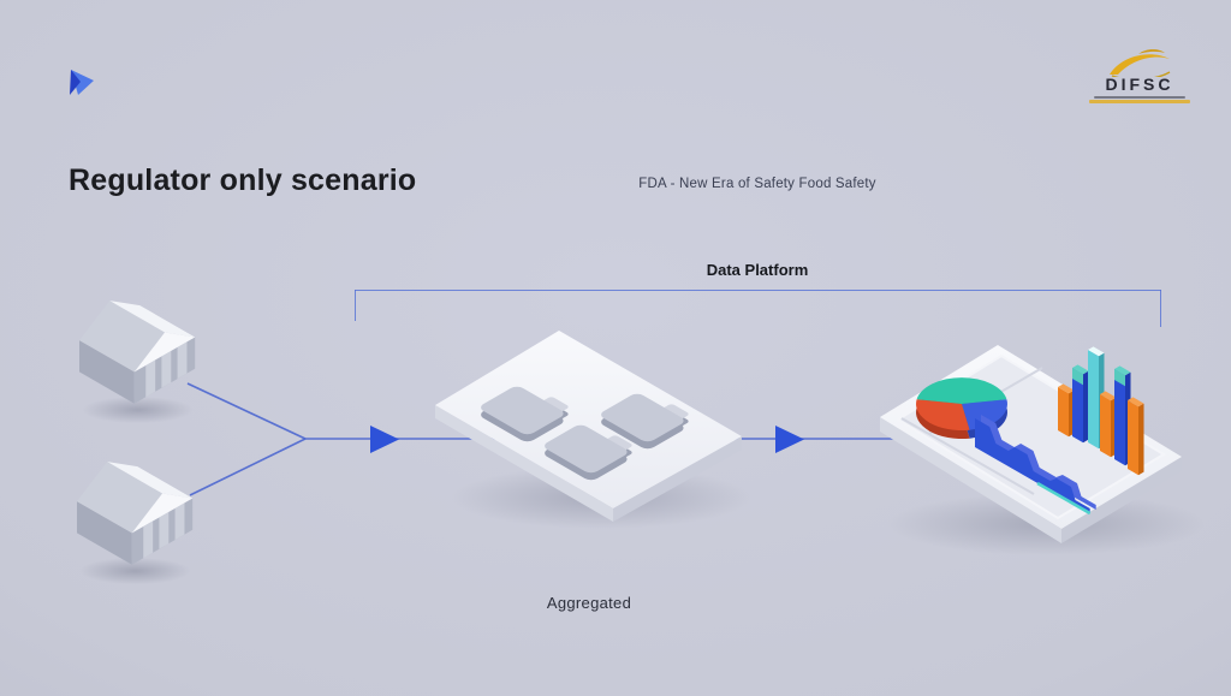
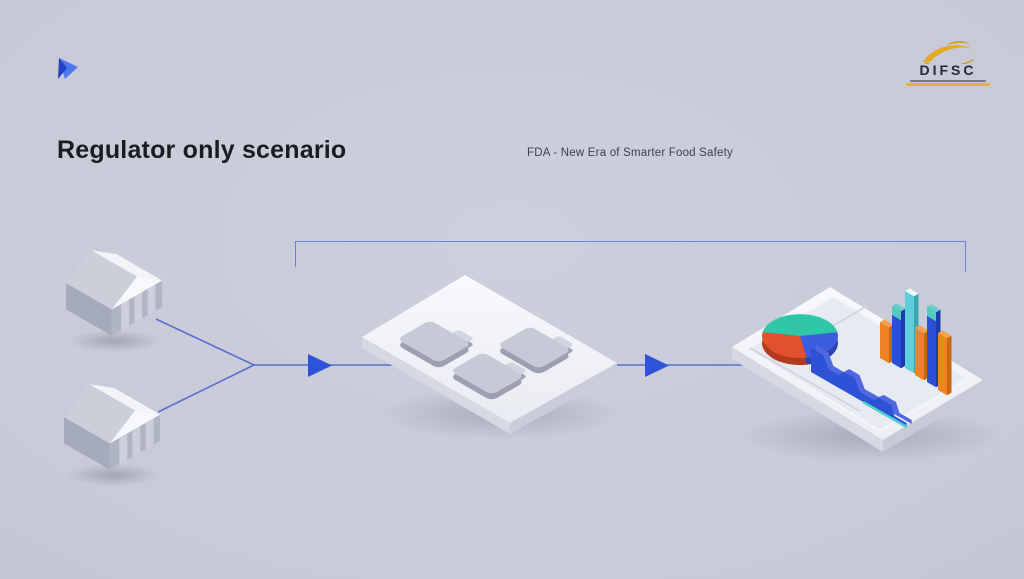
  DIFSC
  Regulator only scenario
- FDA - New Era of Safety Food Safety
+ FDA - New Era of Smarter Food Safety
- Data Platform
- Aggregated
